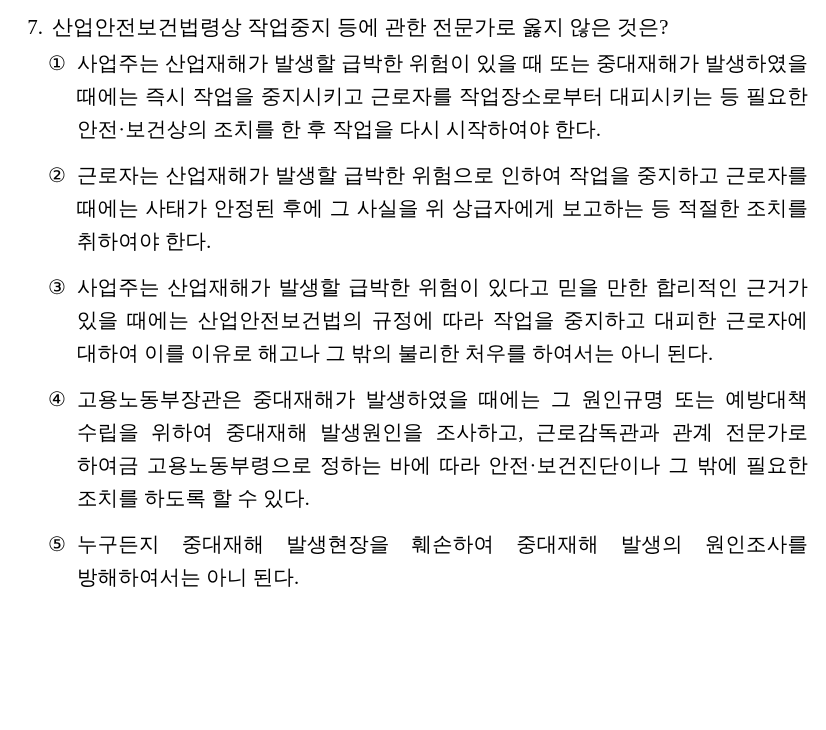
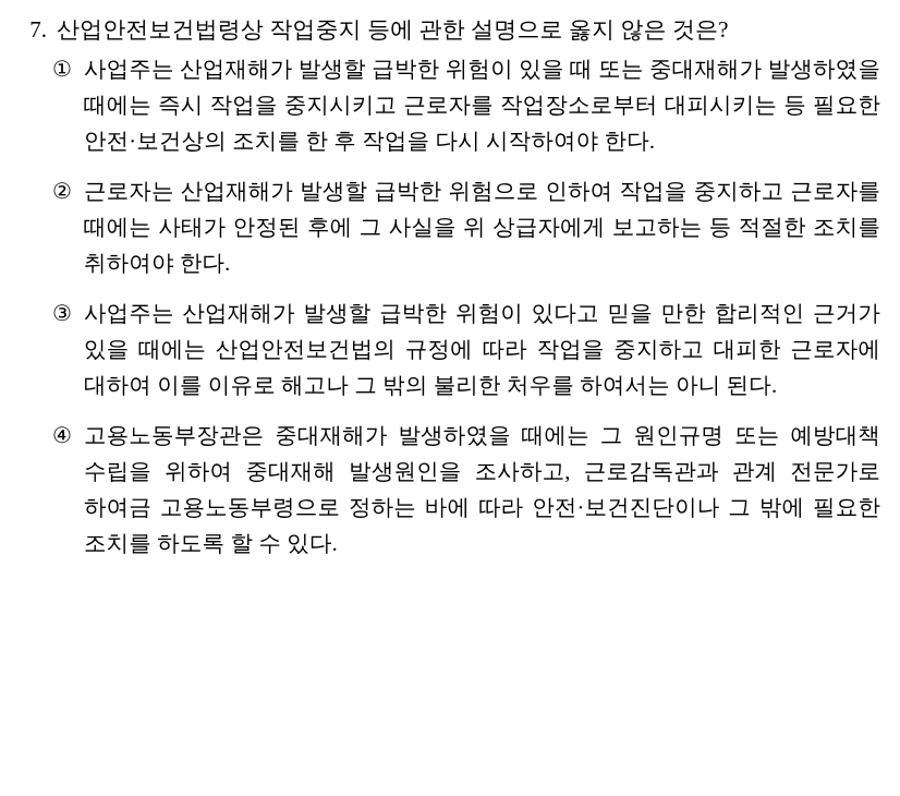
  7.
- 산업안전보건법령상 작업중지 등에 관한 전문가로 옳지 않은 것은?
+ 산업안전보건법령상 작업중지 등에 관한 설명으로 옳지 않은 것은?
  ①
  사업주는 산업재해가 발생할 급박한 위험이 있을 때 또는 중대재해가 발생하였을 때에는 즉시 작업을 중지시키고 근로자를 작업장소로부터 대피시키는 등 필요한 안전·보건상의 조치를 한 후 작업을 다시 시작하여야 한다.
  ②
  근로자는 산업재해가 발생할 급박한 위험으로 인하여 작업을 중지하고 근로자를 때에는 사태가 안정된 후에 그 사실을 위 상급자에게 보고하는 등 적절한 조치를 취하여야 한다.
  ③
  사업주는 산업재해가 발생할 급박한 위험이 있다고 믿을 만한 합리적인 근거가 있을 때에는 산업안전보건법의 규정에 따라 작업을 중지하고 대피한 근로자에 대하여 이를 이유로 해고나 그 밖의 불리한 처우를 하여서는 아니 된다.
  ④
  고용노동부장관은 중대재해가 발생하였을 때에는 그 원인규명 또는 예방대책 수립을 위하여 중대재해 발생원인을 조사하고, 근로감독관과 관계 전문가로 하여금 고용노동부령으로 정하는 바에 따라 안전·보건진단이나 그 밖에 필요한 조치를 하도록 할 수 있다.
- ⑤
- 누구든지 중대재해 발생현장을 훼손하여 중대재해 발생의 원인조사를 방해하여서는 아니 된다.
